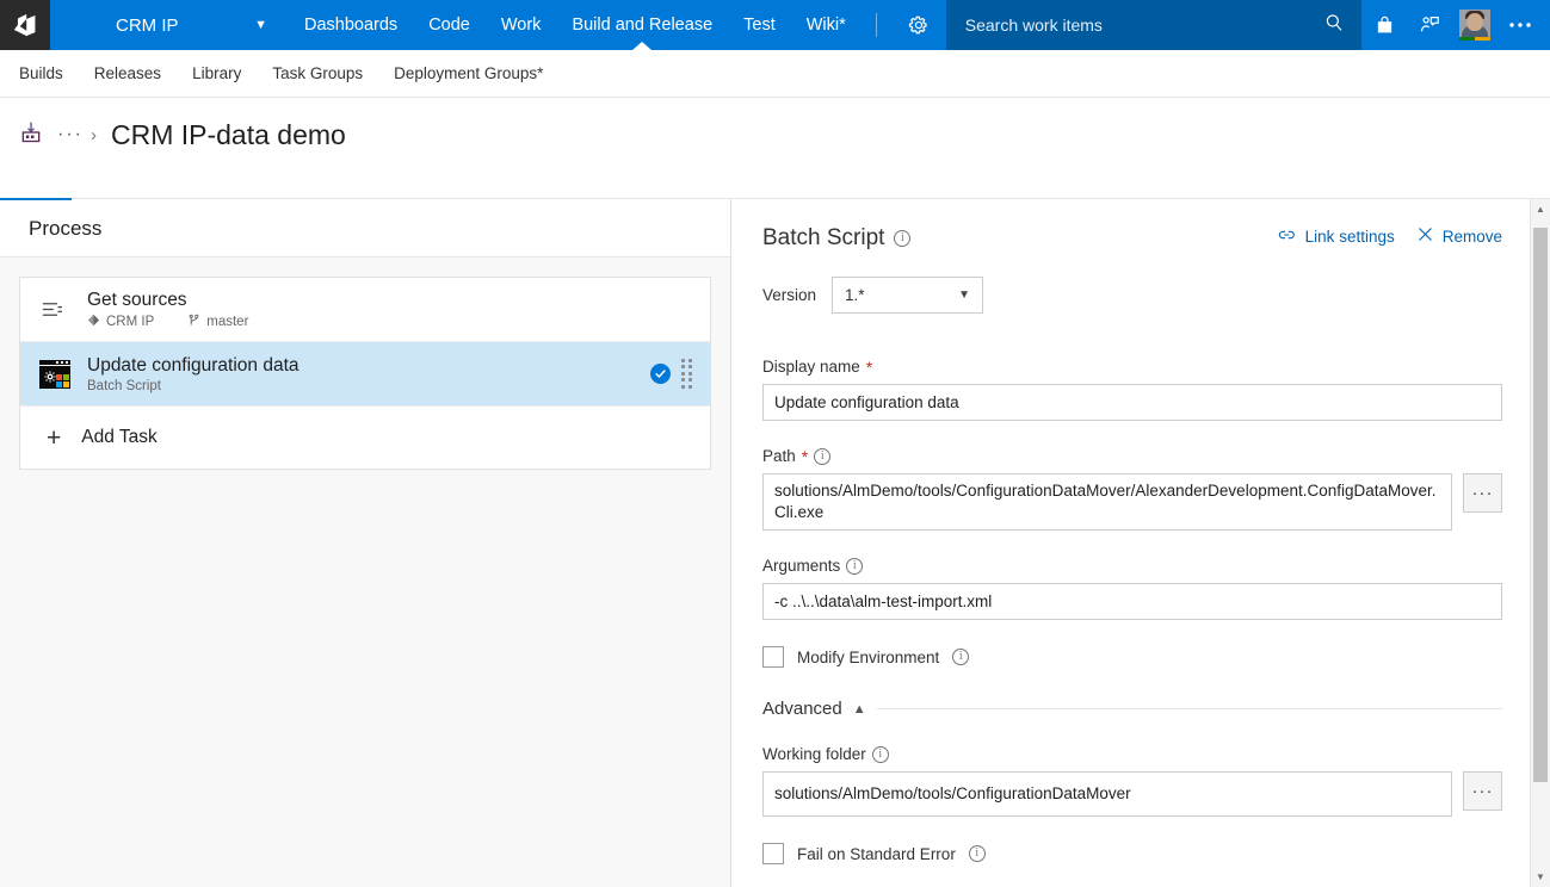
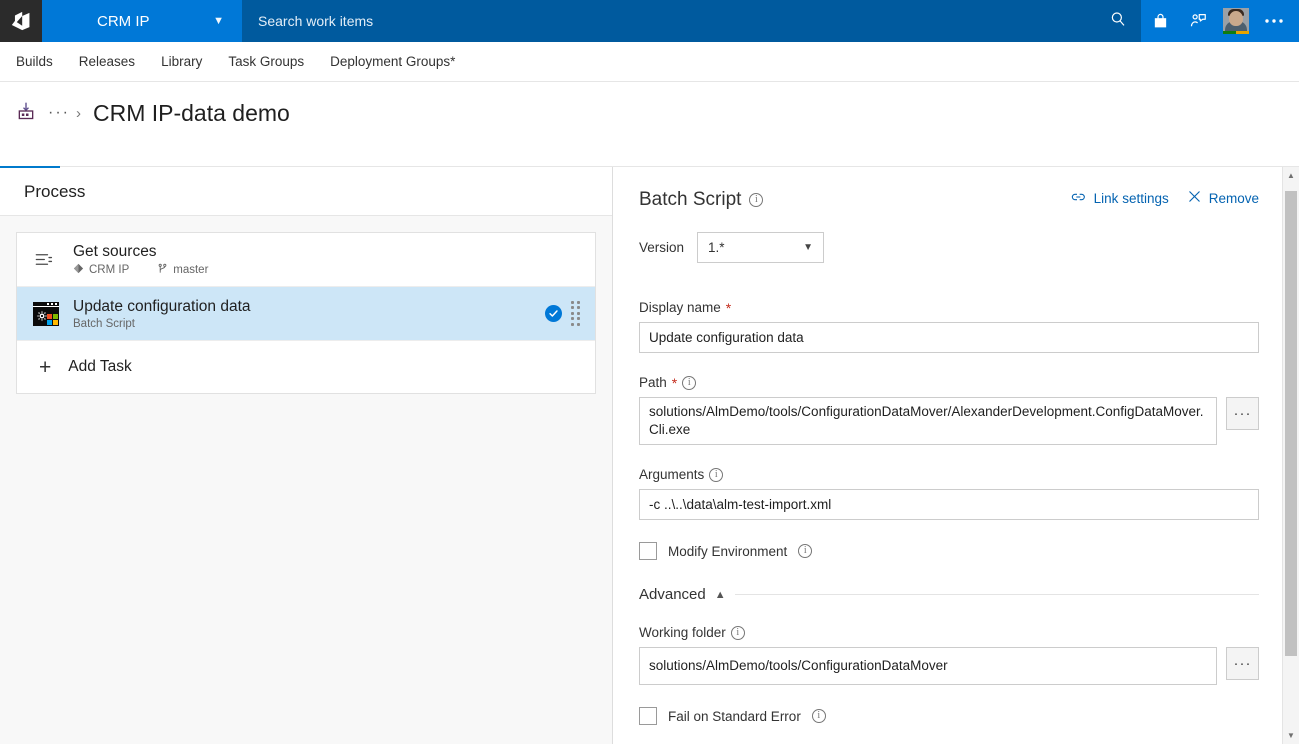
  CRM IP
  ▼
- Dashboards
- Code
- Work
- Build and Release
- Test
- Wiki*
  Search work items
  Builds
  Releases
  Library
  Task Groups
  Deployment Groups*
  ···
  ›
  CRM IP-data demo
  Process
  Get sources
  CRM IP
  master
  Update configuration data
  Batch Script
  +
  Add Task
  Batch Script
  i
  Link settings
  Remove
  Version
  1.*
  ▼
  Display name
  *
  Update configuration data
  Path
  *
  i
  solutions/AlmDemo/tools/ConfigurationDataMover/AlexanderDevelopment.ConfigDataMover.Cli.exe
  ···
  Arguments
  i
  -c ..\..\data\alm-test-import.xml
  Modify Environment
  i
  Advanced
  ▲
  Working folder
  i
  solutions/AlmDemo/tools/ConfigurationDataMover
  ···
  Fail on Standard Error
  i
  ▲
  ▼
